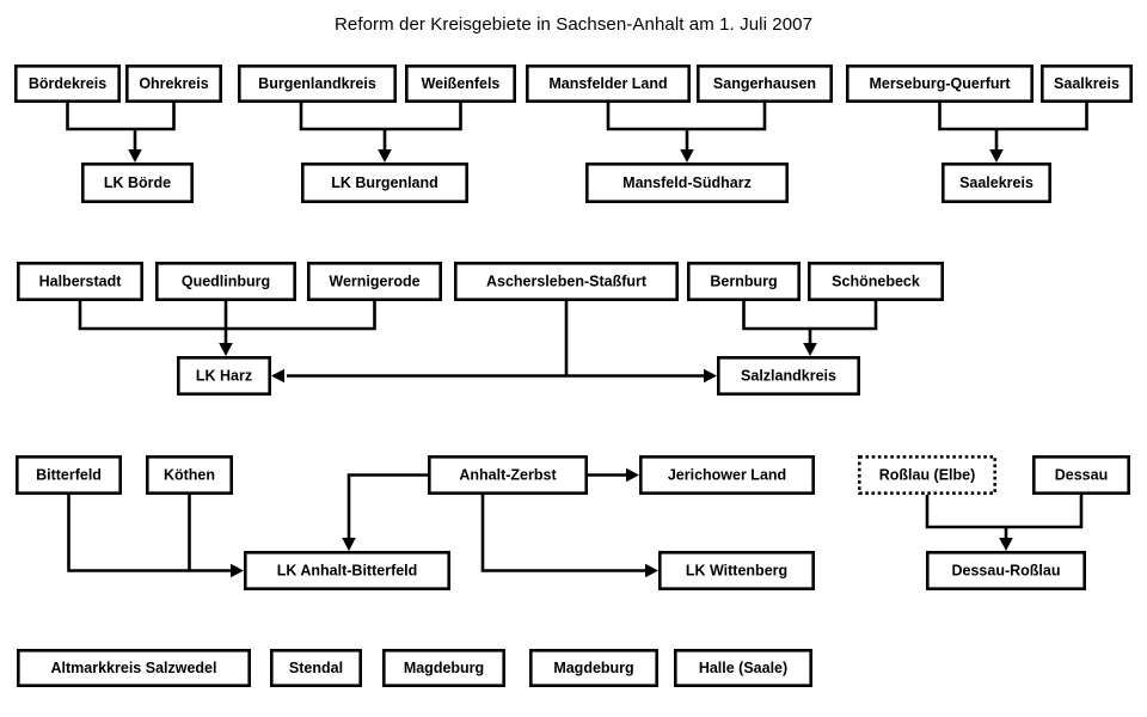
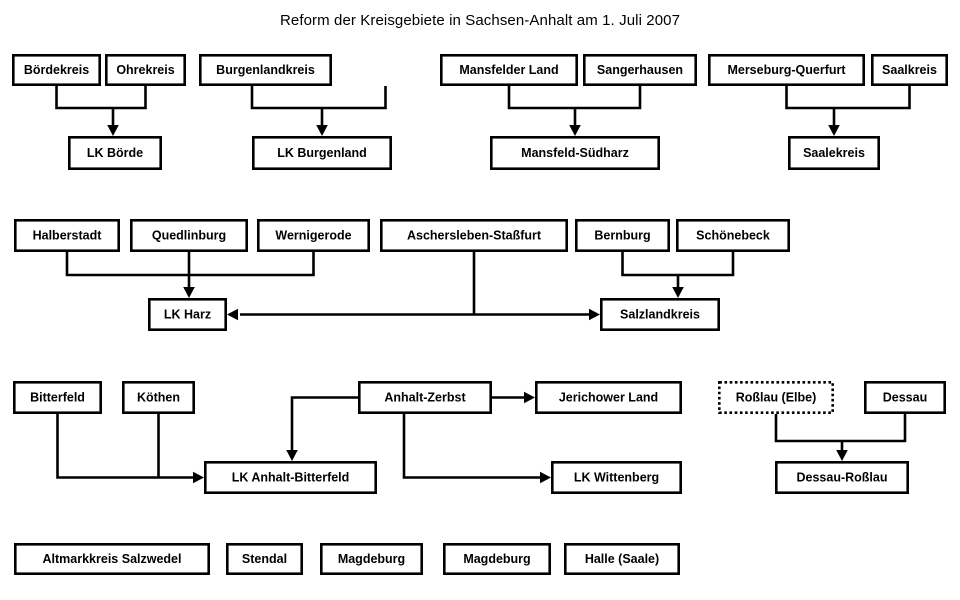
  Reform der Kreisgebiete in Sachsen-Anhalt am 1. Juli 2007
  Bördekreis
  Ohrekreis
  Burgenlandkreis
- Weißenfels
  Mansfelder Land
  Sangerhausen
  Merseburg-Querfurt
  Saalkreis
  LK Börde
  LK Burgenland
  Mansfeld-Südharz
  Saalekreis
  Halberstadt
  Quedlinburg
  Wernigerode
  Aschersleben-Staßfurt
  Bernburg
  Schönebeck
  LK Harz
  Salzlandkreis
  Bitterfeld
  Köthen
  Anhalt-Zerbst
  Jerichower Land
  Roßlau (Elbe)
  Dessau
  LK Anhalt-Bitterfeld
  LK Wittenberg
  Dessau-Roßlau
  Altmarkkreis Salzwedel
  Stendal
  Magdeburg
  Magdeburg
  Halle (Saale)
